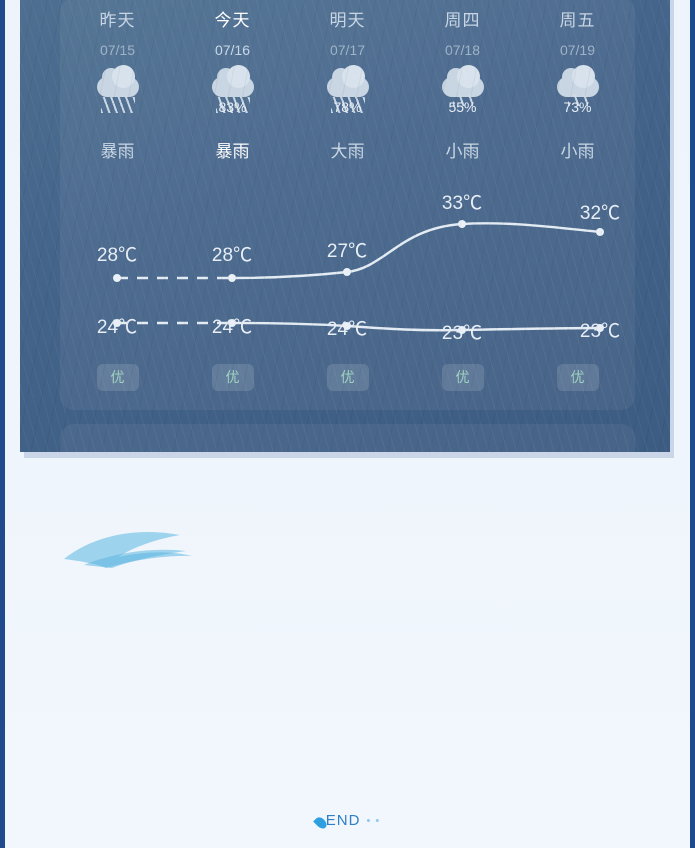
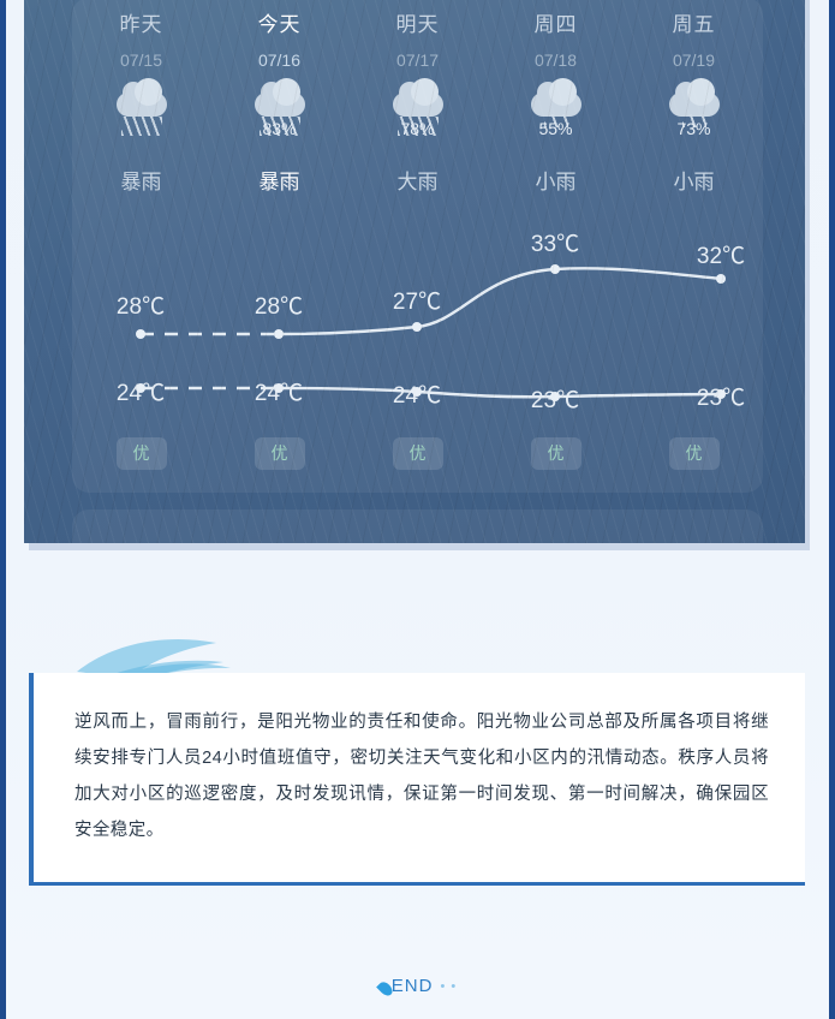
+ 逆风而上，冒雨前行，是阳光物业的责任和使命。阳光物业公司总部及所属各项目将继续安排专门人员24小时值班值守，密切关注天气变化和小区内的汛情动态。秩序人员将加大对小区的巡逻密度，及时发现讯情，保证第一时间发现、第一时间解决，确保园区安全稳定。
  END • •
